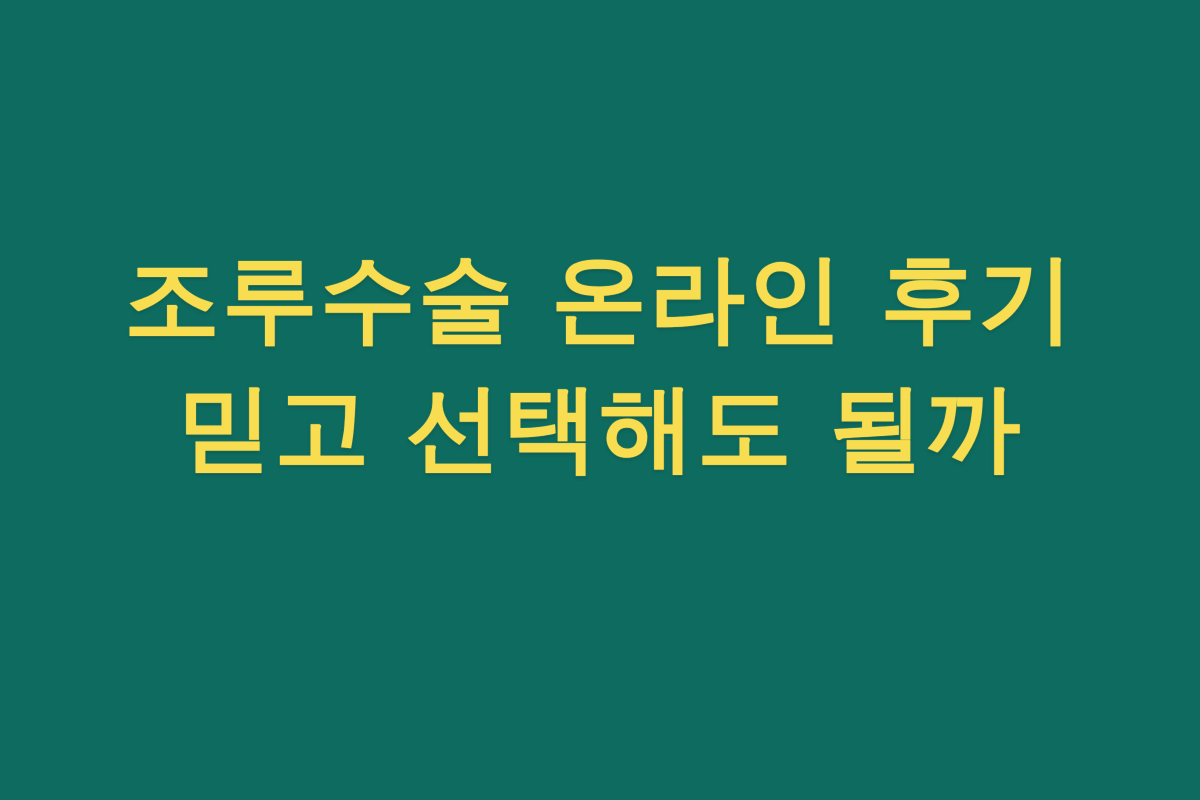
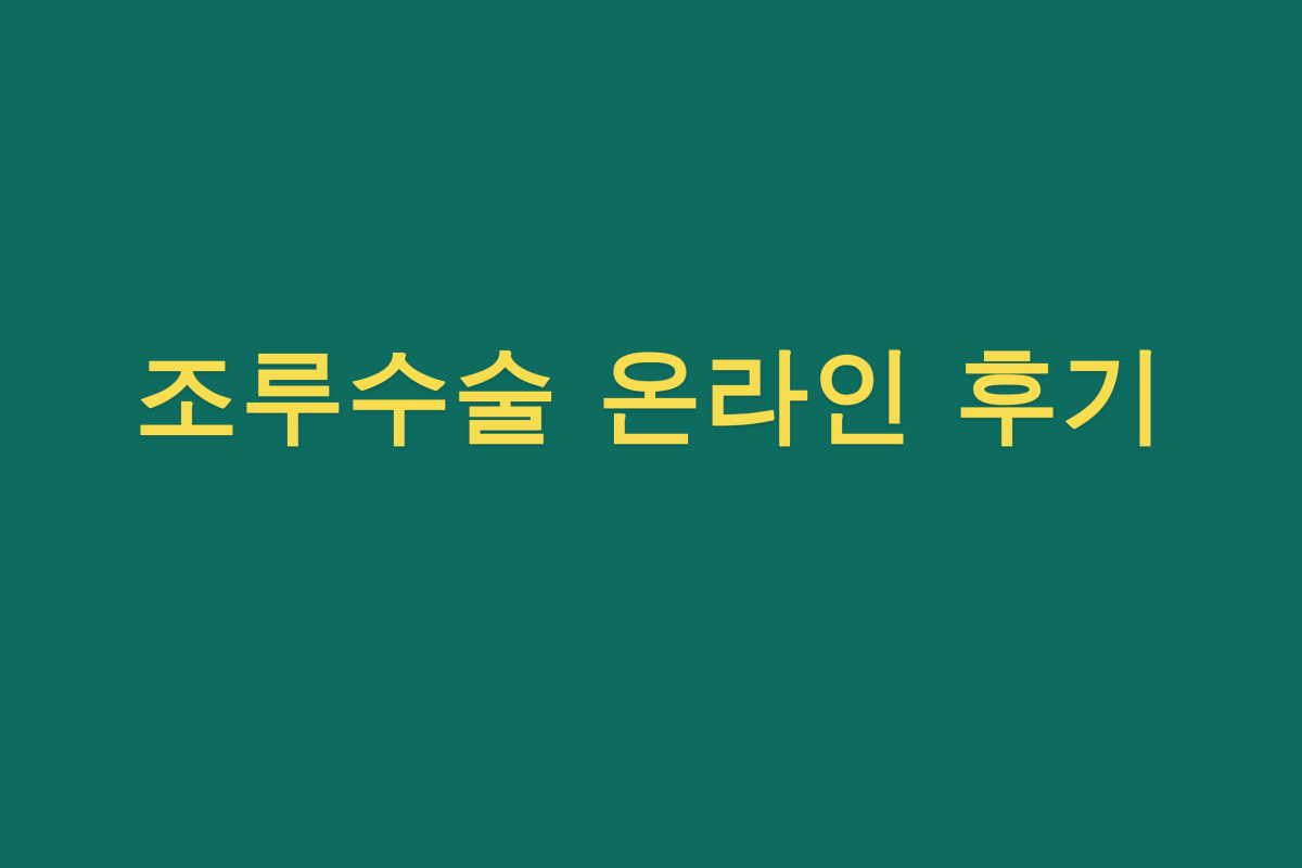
  조루수술 온라인 후기
- 믿고 선택해도 될까
